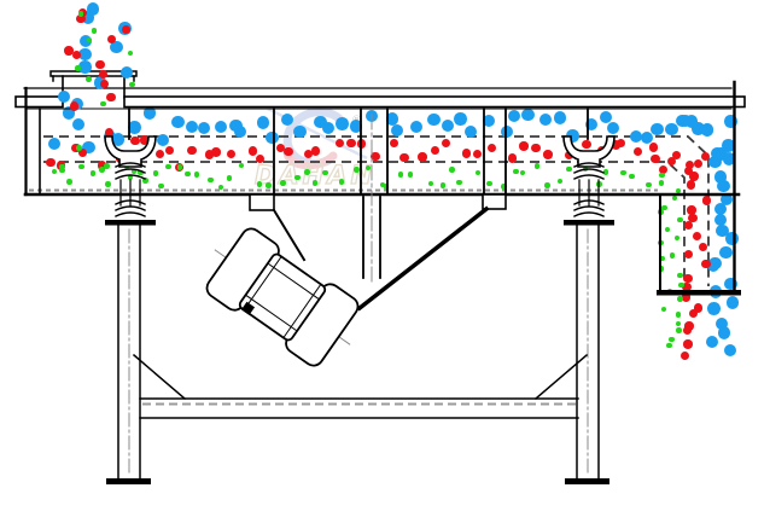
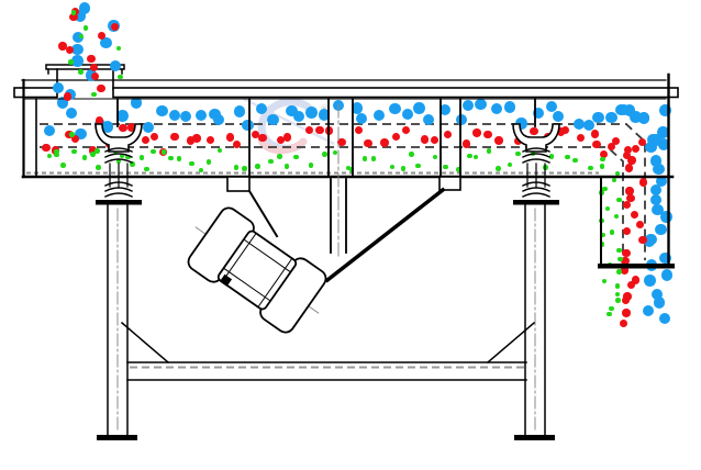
- DAHAN
